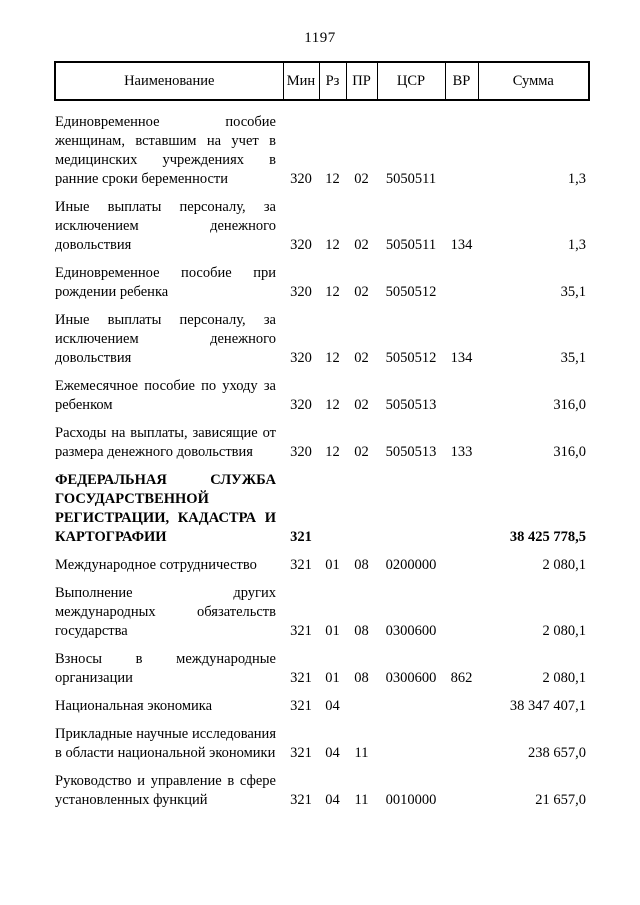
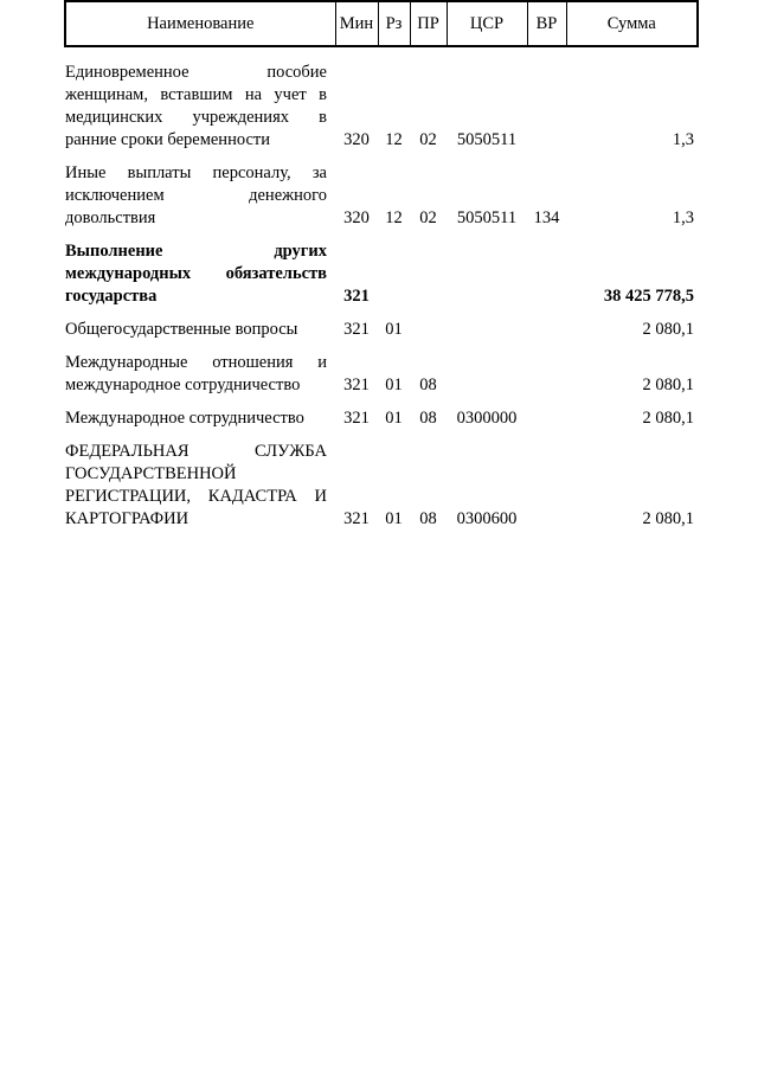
- 1197
  Наименование	Мин	Рз	ПР	ЦСР	ВР	Сумма
  Единовременное пособие женщинам, вставшим на учет в медицинских учреждениях в ранние сроки беременности	320	12	02	5050511		1,3
  Иные выплаты персоналу, за исключением денежного довольствия	320	12	02	5050511	134	1,3
- Единовременное пособие при рождении ребенка	320	12	02	5050512		35,1
- Иные выплаты персоналу, за исключением денежного довольствия	320	12	02	5050512	134	35,1
- Ежемесячное пособие по уходу за ребенком	320	12	02	5050513		316,0
- Расходы на выплаты, зависящие от размера денежного довольствия	320	12	02	5050513	133	316,0
- ФЕДЕРАЛЬНАЯ СЛУЖБА ГОСУДАРСТВЕННОЙ РЕГИСТРАЦИИ, КАДАСТРА И КАРТОГРАФИИ	321					38 425 778,5
+ Выполнение других международных обязательств государства	321					38 425 778,5
+ Общегосударственные вопросы	321	01				2 080,1
+ Международные отношения и международное сотрудничество	321	01	08			2 080,1
- Международное сотрудничество	321	01	08	0200000		2 080,1
+ Международное сотрудничество	321	01	08	0300000		2 080,1
- Выполнение других международных обязательств государства	321	01	08	0300600		2 080,1
+ ФЕДЕРАЛЬНАЯ СЛУЖБА ГОСУДАРСТВЕННОЙ РЕГИСТРАЦИИ, КАДАСТРА И КАРТОГРАФИИ	321	01	08	0300600		2 080,1
- Взносы в международные организации	321	01	08	0300600	862	2 080,1
- Национальная экономика	321	04				38 347 407,1
- Прикладные научные исследования в области национальной экономики	321	04	11			238 657,0
- Руководство и управление в сфере установленных функций	321	04	11	0010000		21 657,0
